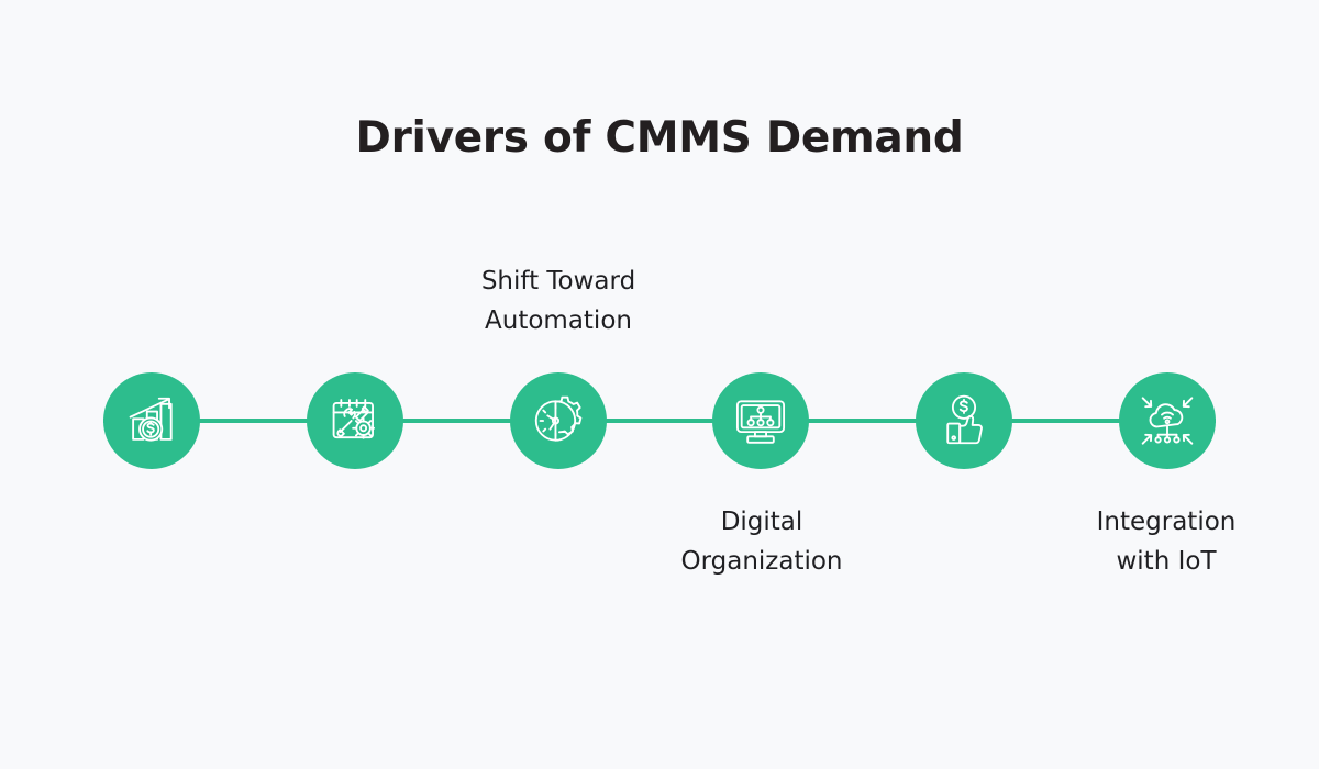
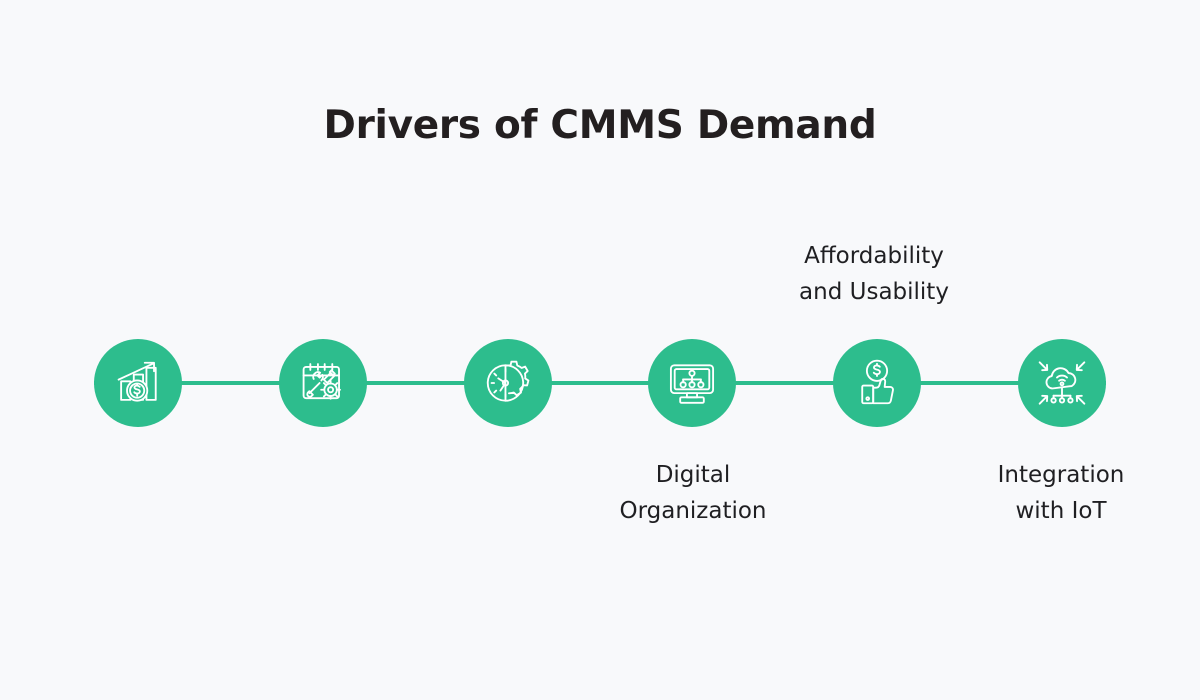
  Drivers of CMMS Demand
- Shift Toward
- Automation
  Digital
  Organization
+ Affordability
+ and Usability
  Integration
  with IoT
